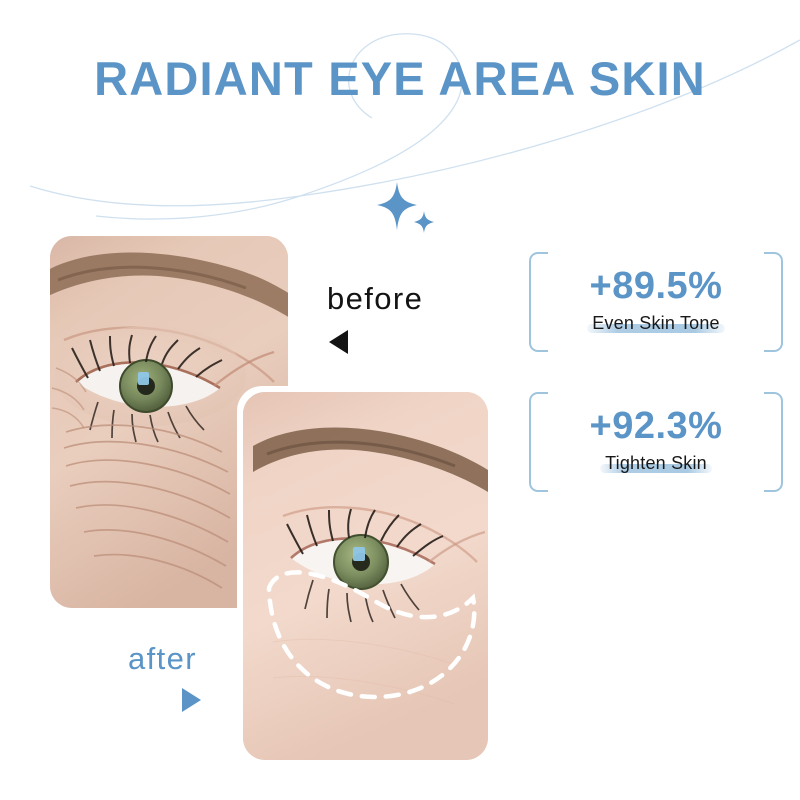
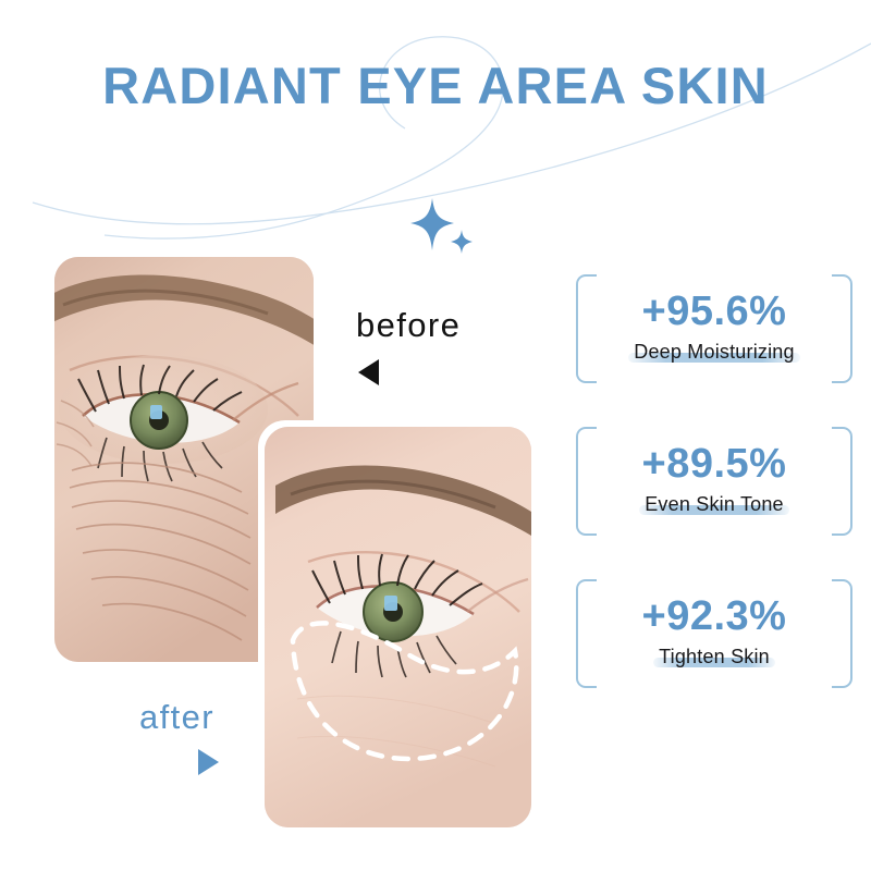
  RADIANT EYE AREA SKIN
  before
  after
+ +95.6%
+ Deep Moisturizing
  +89.5%
  Even Skin Tone
  +92.3%
  Tighten Skin
